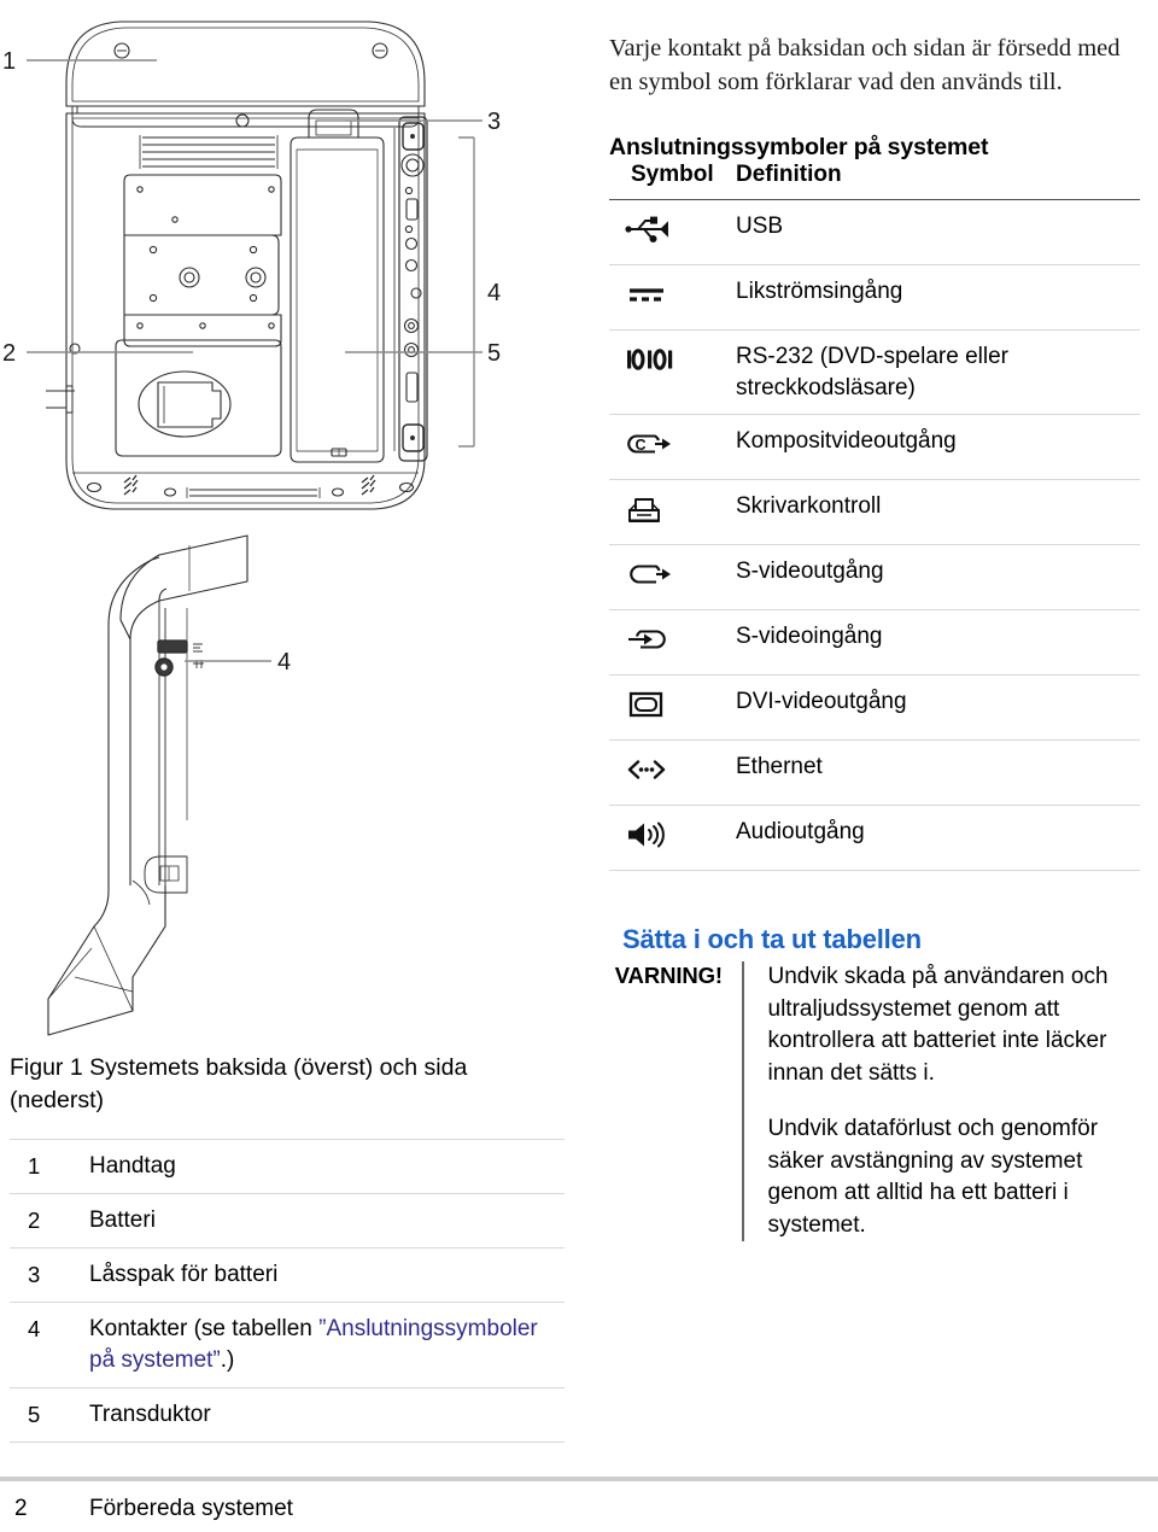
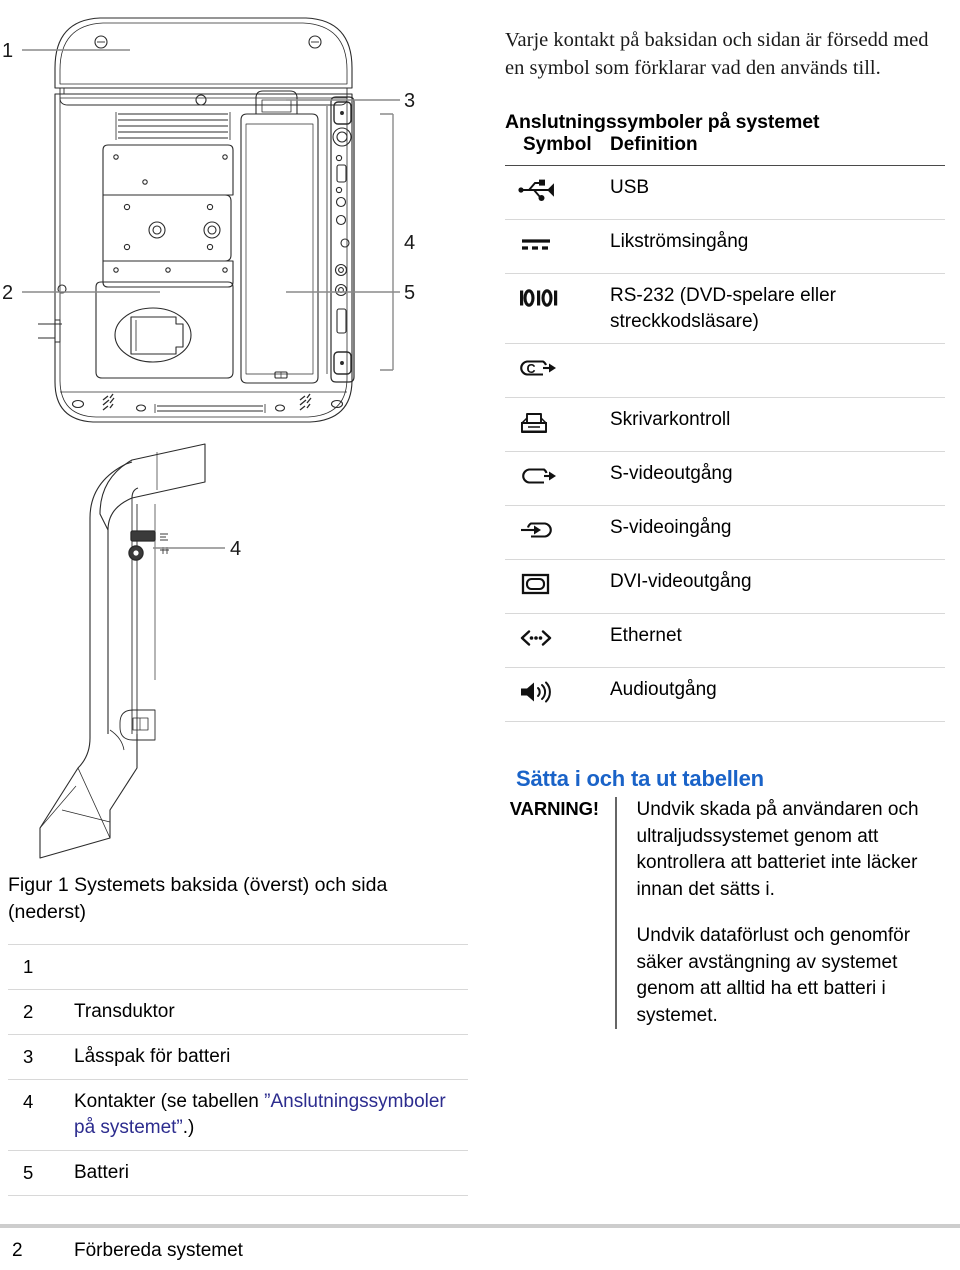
  1
  2
  3
  4
  5
  4
  Figur 1 Systemets baksida (överst) och sida (nederst)
  1
- Handtag
  2
- Batteri
+ Transduktor
  3
  Låsspak för batteri
  4
  Kontakter (se tabellen ”Anslutningssymboler på systemet”.)
  5
- Transduktor
+ Batteri
  Varje kontakt på baksidan och sidan är försedd med en symbol som förklarar vad den används till.
  Anslutningssymboler på systemet
  Symbol
  Definition
  USB
  Likströmsingång
  RS-232 (DVD-spelare eller streckkodsläsare)
  C
- Kompositvideoutgång
  Skrivarkontroll
  S-videoutgång
  S-videoingång
  DVI-videoutgång
  Ethernet
  Audioutgång
  Sätta i och ta ut tabellen
  VARNING!
  Undvik skada på användaren och ultraljudssystemet genom att kontrollera att batteriet inte läcker innan det sätts i.
  Undvik dataförlust och genomför säker avstängning av systemet genom att alltid ha ett batteri i systemet.
  2
  Förbereda systemet
